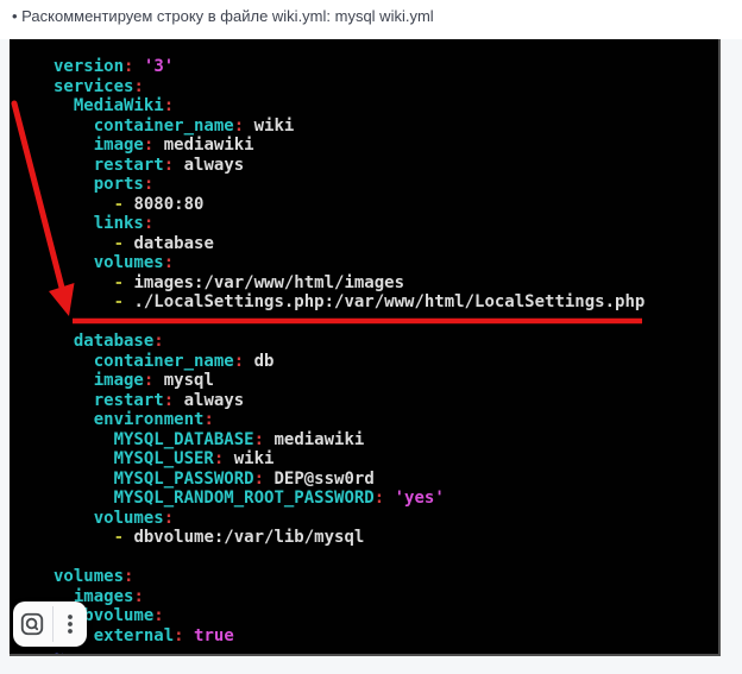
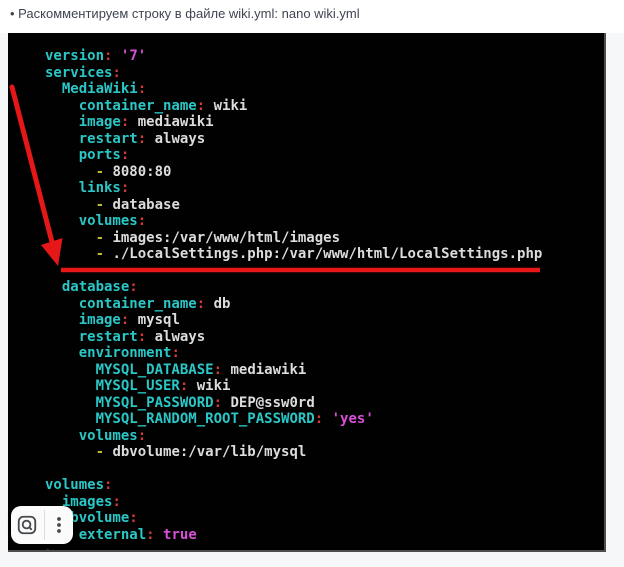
- • Раскомментируем строку в файле wiki.yml: mysql wiki.yml
+ • Раскомментируем строку в файле wiki.yml: nano wiki.yml
- version: '3' services: MediaWiki: container_name: wiki image: mediawiki restart: always ports: - 8080:80 links: - database volumes: - images:/var/www/html/images - ./LocalSettings.php:/var/www/html/LocalSettings.php database: container_name: db image: mysql restart: always environment: MYSQL_DATABASE: mediawiki MYSQL_USER: wiki MYSQL_PASSWORD: DEP@ssw0rd MYSQL_RANDOM_ROOT_PASSWORD: 'yes' volumes: - dbvolume:/var/lib/mysql volumes: images: bvolume: external: true
+ version: '7' services: MediaWiki: container_name: wiki image: mediawiki restart: always ports: - 8080:80 links: - database volumes: - images:/var/www/html/images - ./LocalSettings.php:/var/www/html/LocalSettings.php database: container_name: db image: mysql restart: always environment: MYSQL_DATABASE: mediawiki MYSQL_USER: wiki MYSQL_PASSWORD: DEP@ssw0rd MYSQL_RANDOM_ROOT_PASSWORD: 'yes' volumes: - dbvolume:/var/lib/mysql volumes: images: bvolume: external: true
